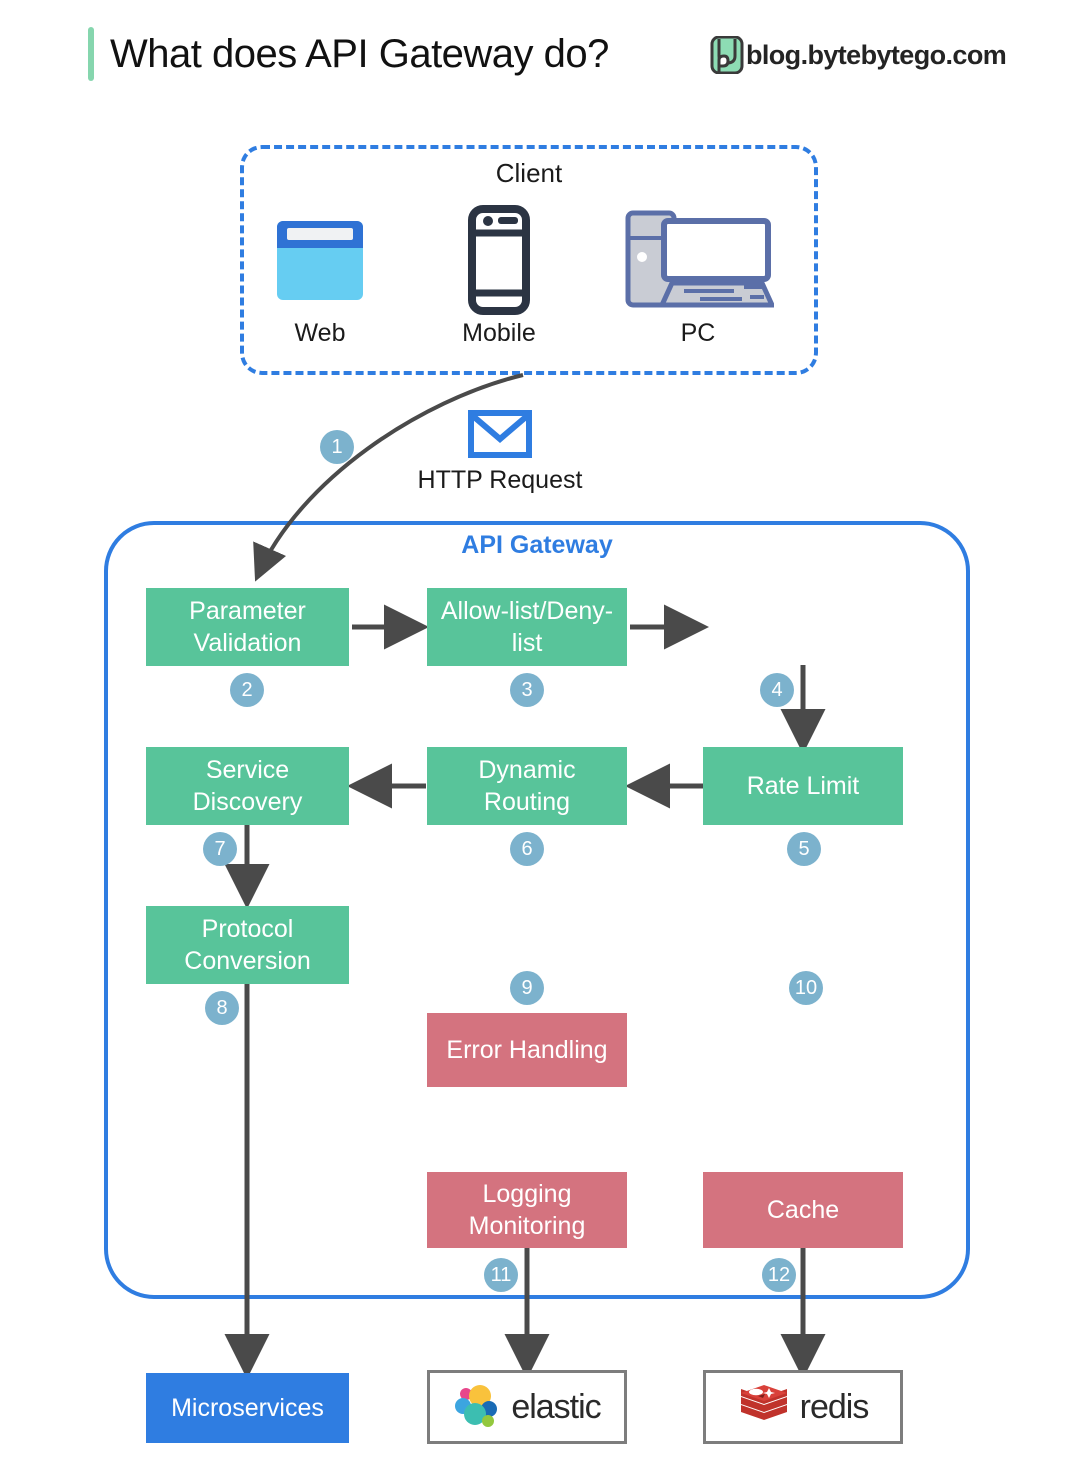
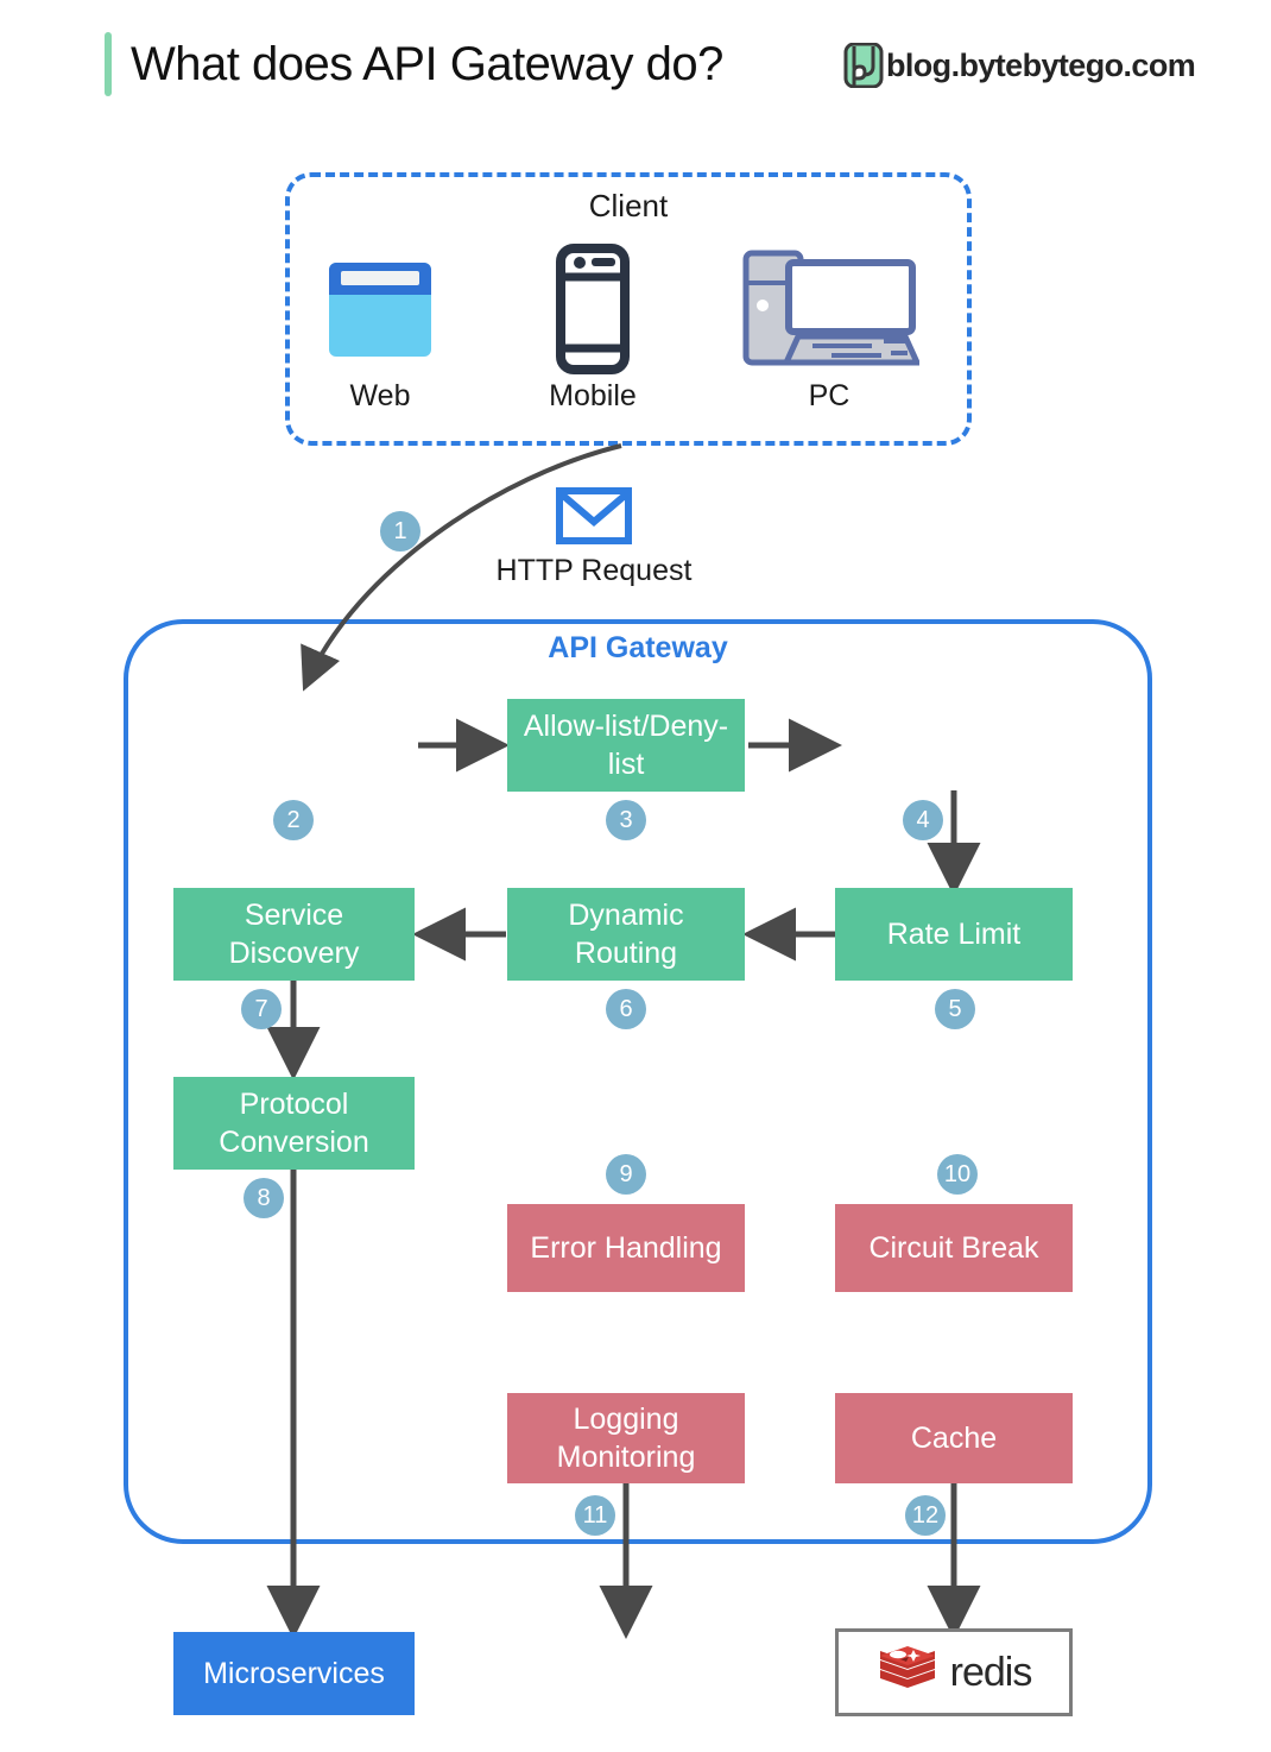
  What does API Gateway do?
  blog.bytebytego.com
  Client
  Web
  Mobile
  PC
  HTTP Request
  API Gateway
- Parameter Validation
  2
  Allow-list/Deny-list
  3
  4
  Service Discovery
  7
  Dynamic Routing
  6
  Rate Limit
  5
  Protocol Conversion
  8
  9
  Error Handling
  10
+ Circuit Break
  Logging Monitoring
  11
  Cache
  12
  Microservices
- elastic
  redis
  1
